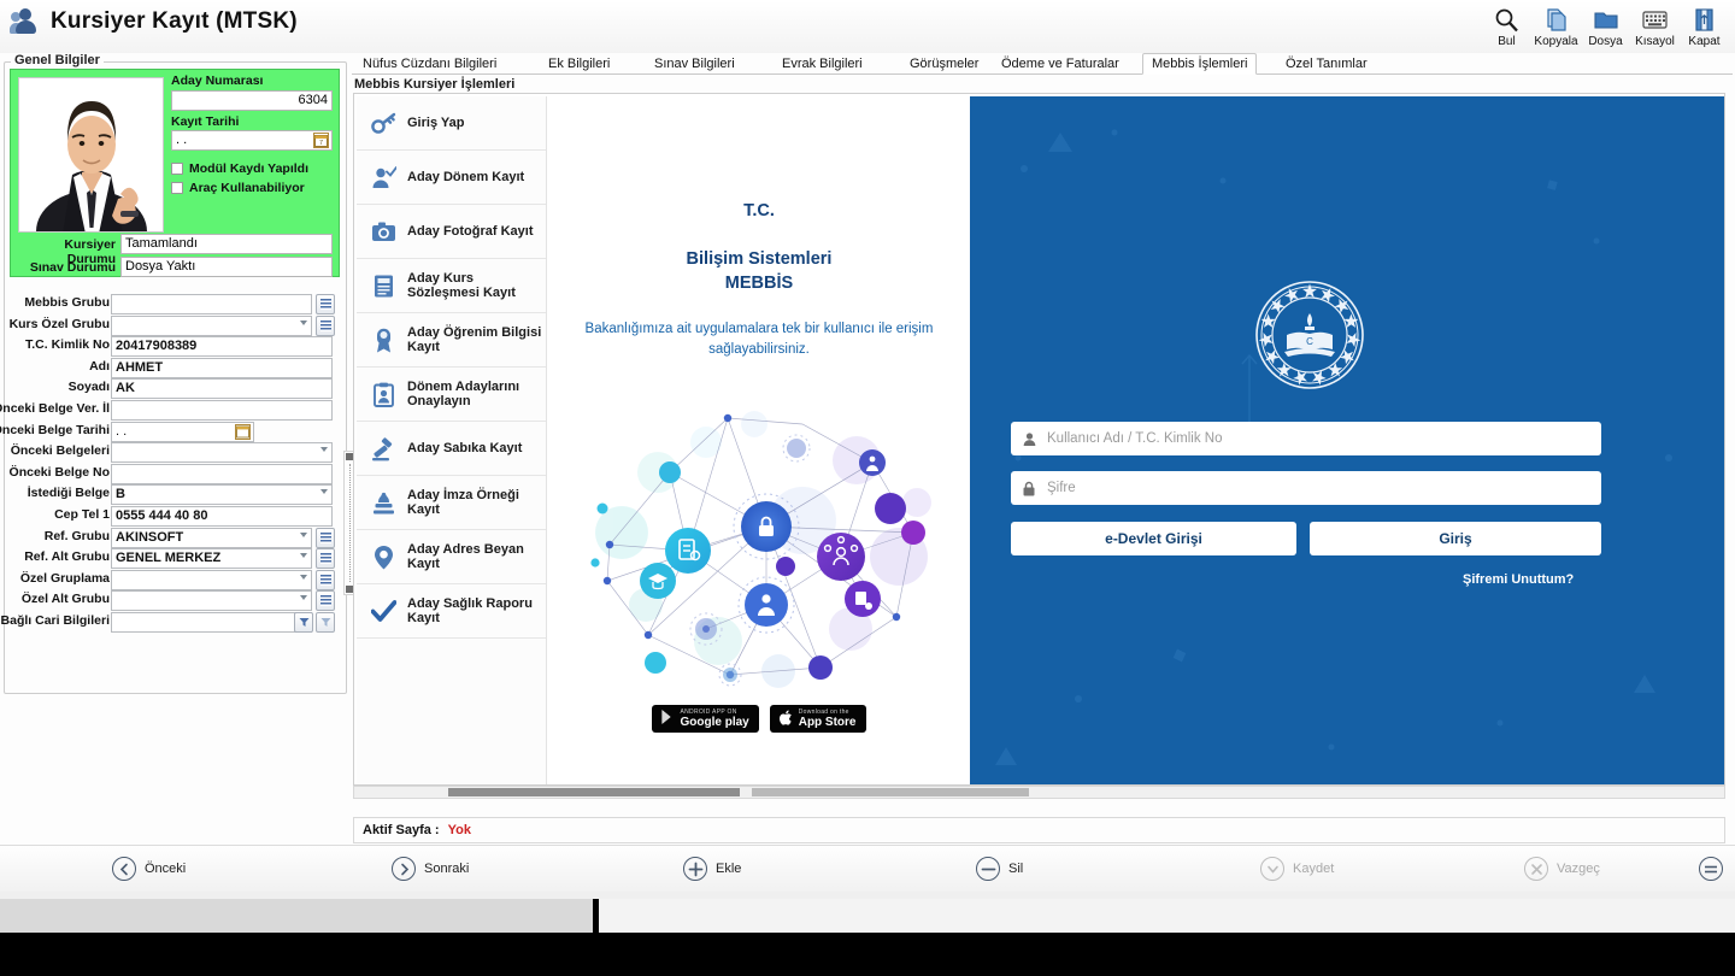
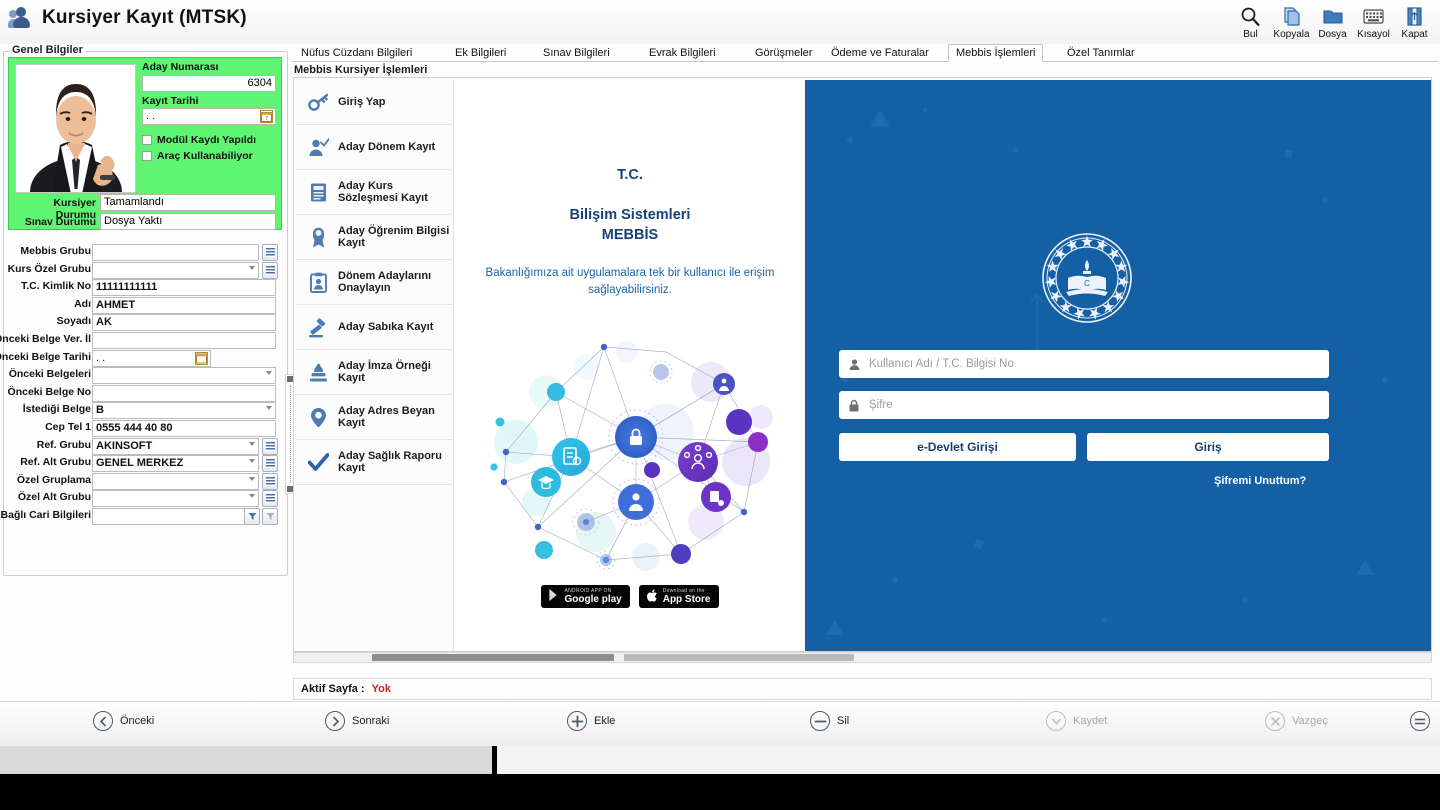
  Kursiyer Kayıt (MTSK)
  Bul
  Kopyala
  Dosya
  Kısayol
  Kapat
  Genel Bilgiler
  Aday Numarası
  6304
  Kayıt Tarihi
  . .
  Modül Kaydı Yapıldı
  Araç Kullanabiliyor
  Kursiyer Durumu
  Tamamlandı
  Sınav Durumu
  Dosya Yaktı
  Mebbis Grubu
  Kurs Özel Grubu
  T.C. Kimlik No
- 20417908389
+ 11111111111
  Adı
  AHMET
  Soyadı
  AK
  nceki Belge Ver. İl
  nceki Belge Tarihi
  . .
  Önceki Belgeleri
  Önceki Belge No
  İstediği Belge
  B
  Cep Tel 1
  0555 444 40 80
  Ref. Grubu
  AKINSOFT
  Ref. Alt Grubu
  GENEL MERKEZ
  Özel Gruplama
  Özel Alt Grubu
  Bağlı Cari Bilgileri
  Nüfus Cüzdanı Bilgileri
  Ek Bilgileri
  Sınav Bilgileri
  Evrak Bilgileri
  Görüşmeler
  Ödeme ve Faturalar
  Mebbis İşlemleri
  Özel Tanımlar
  Mebbis Kursiyer İşlemleri
  Giriş Yap
  Aday Dönem Kayıt
- Aday Fotoğraf Kayıt
  Aday Kurs Sözleşmesi Kayıt
  Aday Öğrenim Bilgisi Kayıt
  Dönem Adaylarını Onaylayın
  Aday Sabıka Kayıt
  Aday İmza Örneği Kayıt
  Aday Adres Beyan Kayıt
  Aday Sağlık Raporu Kayıt
  T.C.
  Bilişim Sistemleri
  MEBBİS
  Bakanlığımıza ait uygulamalara tek bir kullanıcı ile erişim sağlayabilirsiniz.
  Google play
  App Store
  C
- Kullanıcı Adı / T.C. Kimlik No
+ Kullanıcı Adı / T.C. Bilgisi No
  Şifre
  e-Devlet Girişi
  Giriş
  Şifremi Unuttum?
  Aktif Sayfa :
  Yok
  Önceki
  Sonraki
  Ekle
  Sil
  Kaydet
  Vazgeç
